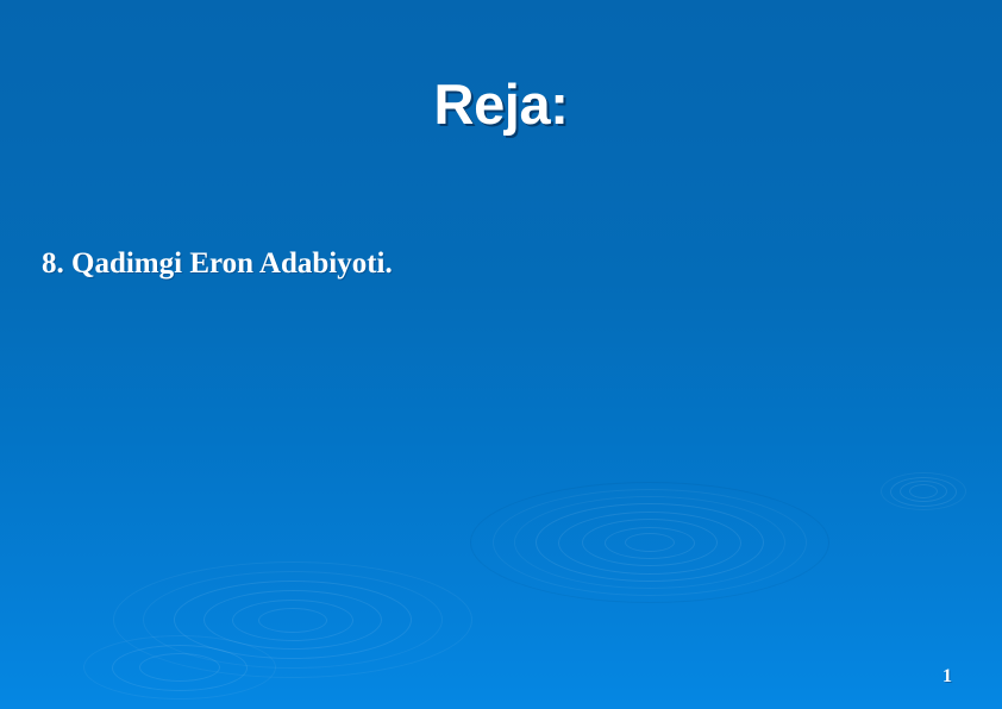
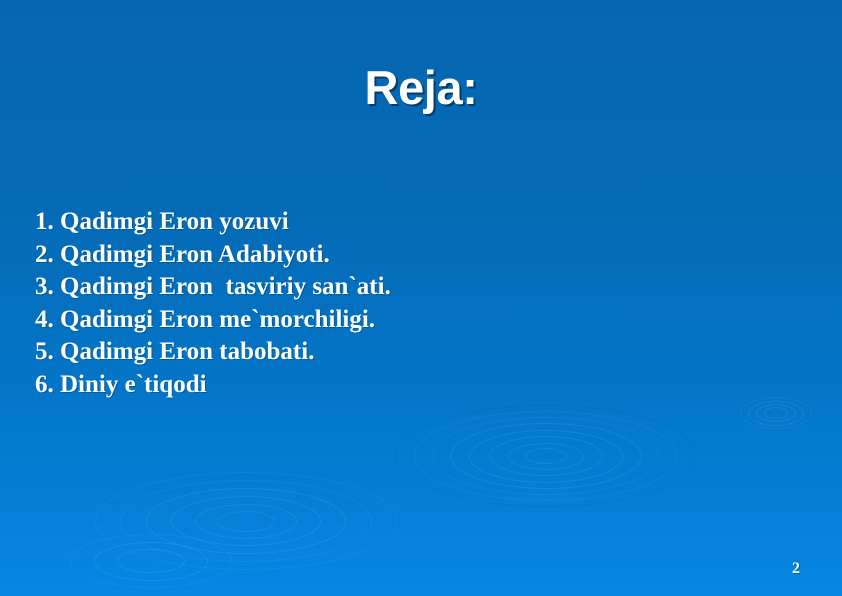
  Reja:
+ 1. Qadimgi Eron yozuvi
- 8. Qadimgi Eron Adabiyoti.
+ 2. Qadimgi Eron Adabiyoti.
+ 3. Qadimgi Eron tasviriy san`ati.
+ 4. Qadimgi Eron me`morchiligi.
+ 5. Qadimgi Eron tabobati.
+ 6. Diniy e`tiqodi
- 1
+ 2
